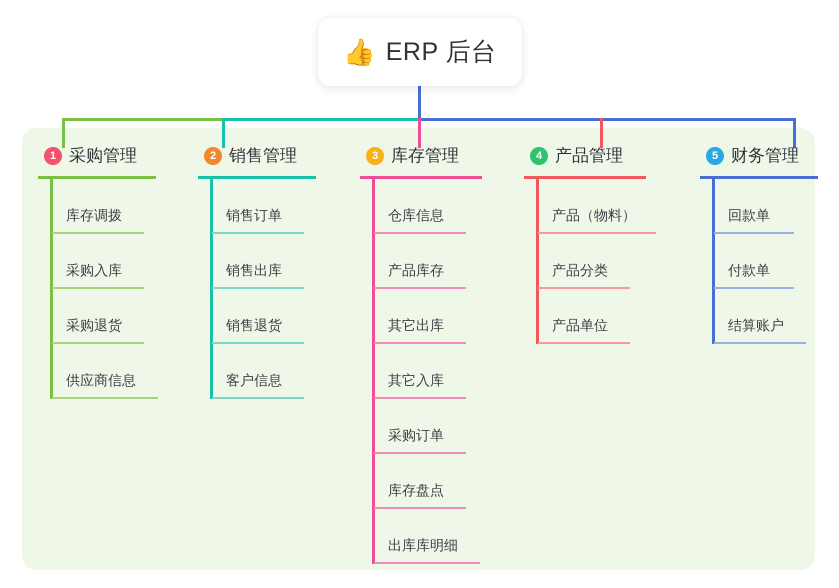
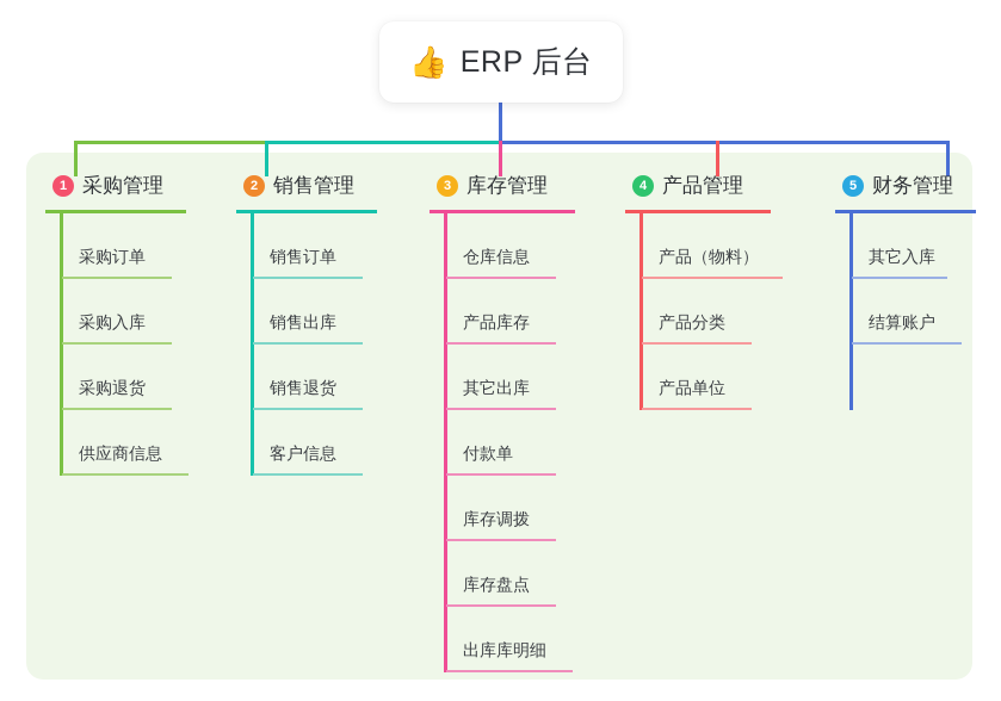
  👍
  ERP 后台
  1
  采购管理
- 库存调拨
+ 采购订单
  采购入库
  采购退货
  供应商信息
  2
  销售管理
  销售订单
  销售出库
  销售退货
  客户信息
  3
  库存管理
  仓库信息
  产品库存
  其它出库
- 其它入库
+ 付款单
- 采购订单
+ 库存调拨
  库存盘点
  出库库明细
  4
  产品管理
  产品（物料）
  产品分类
  产品单位
  5
  财务管理
- 回款单
- 付款单
+ 其它入库
  结算账户
